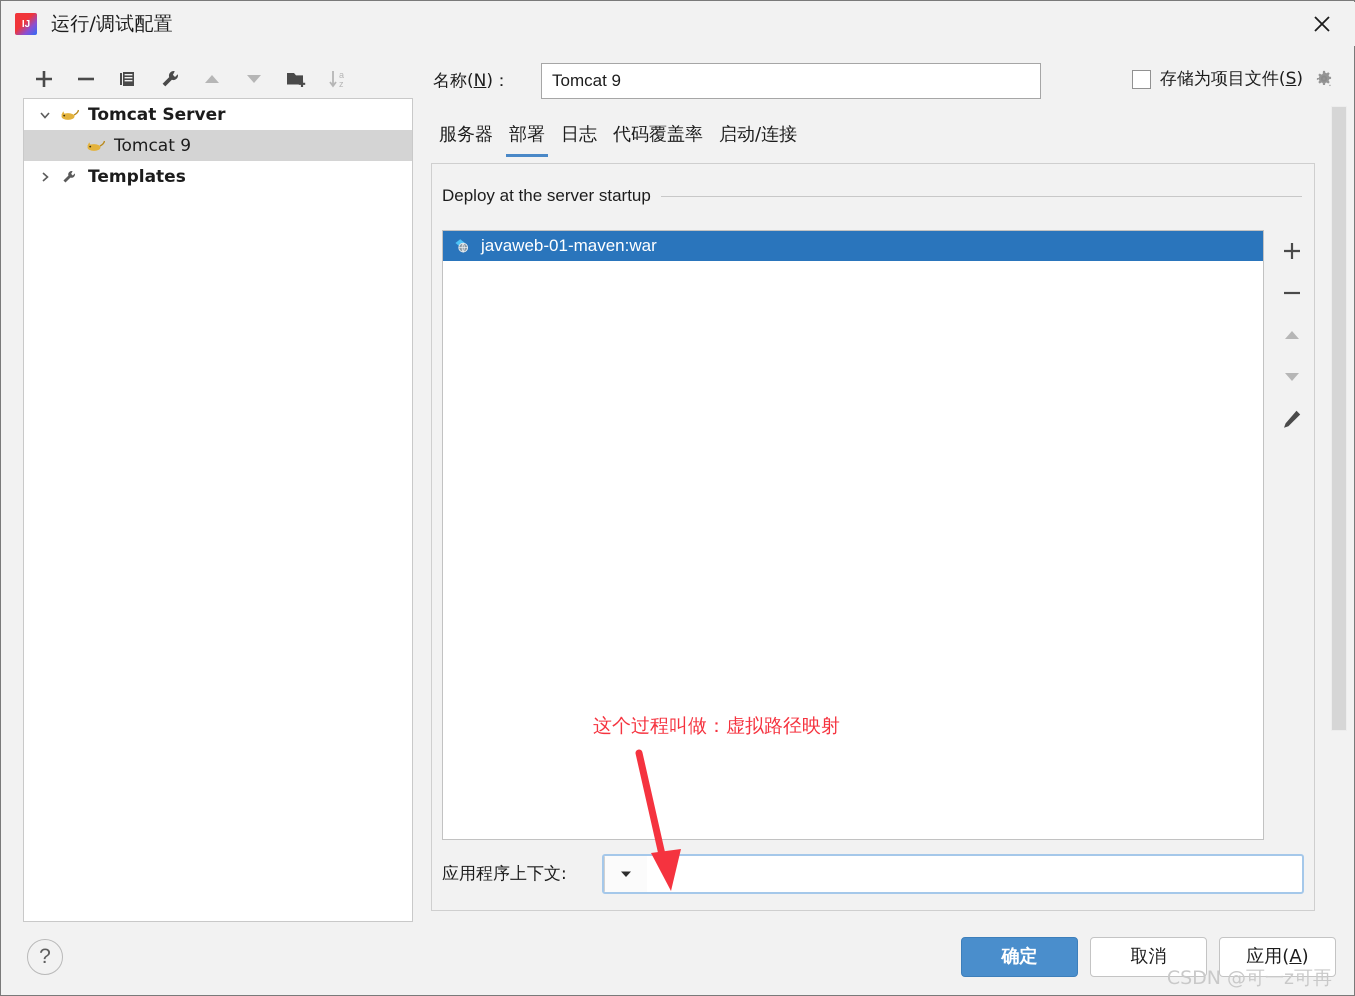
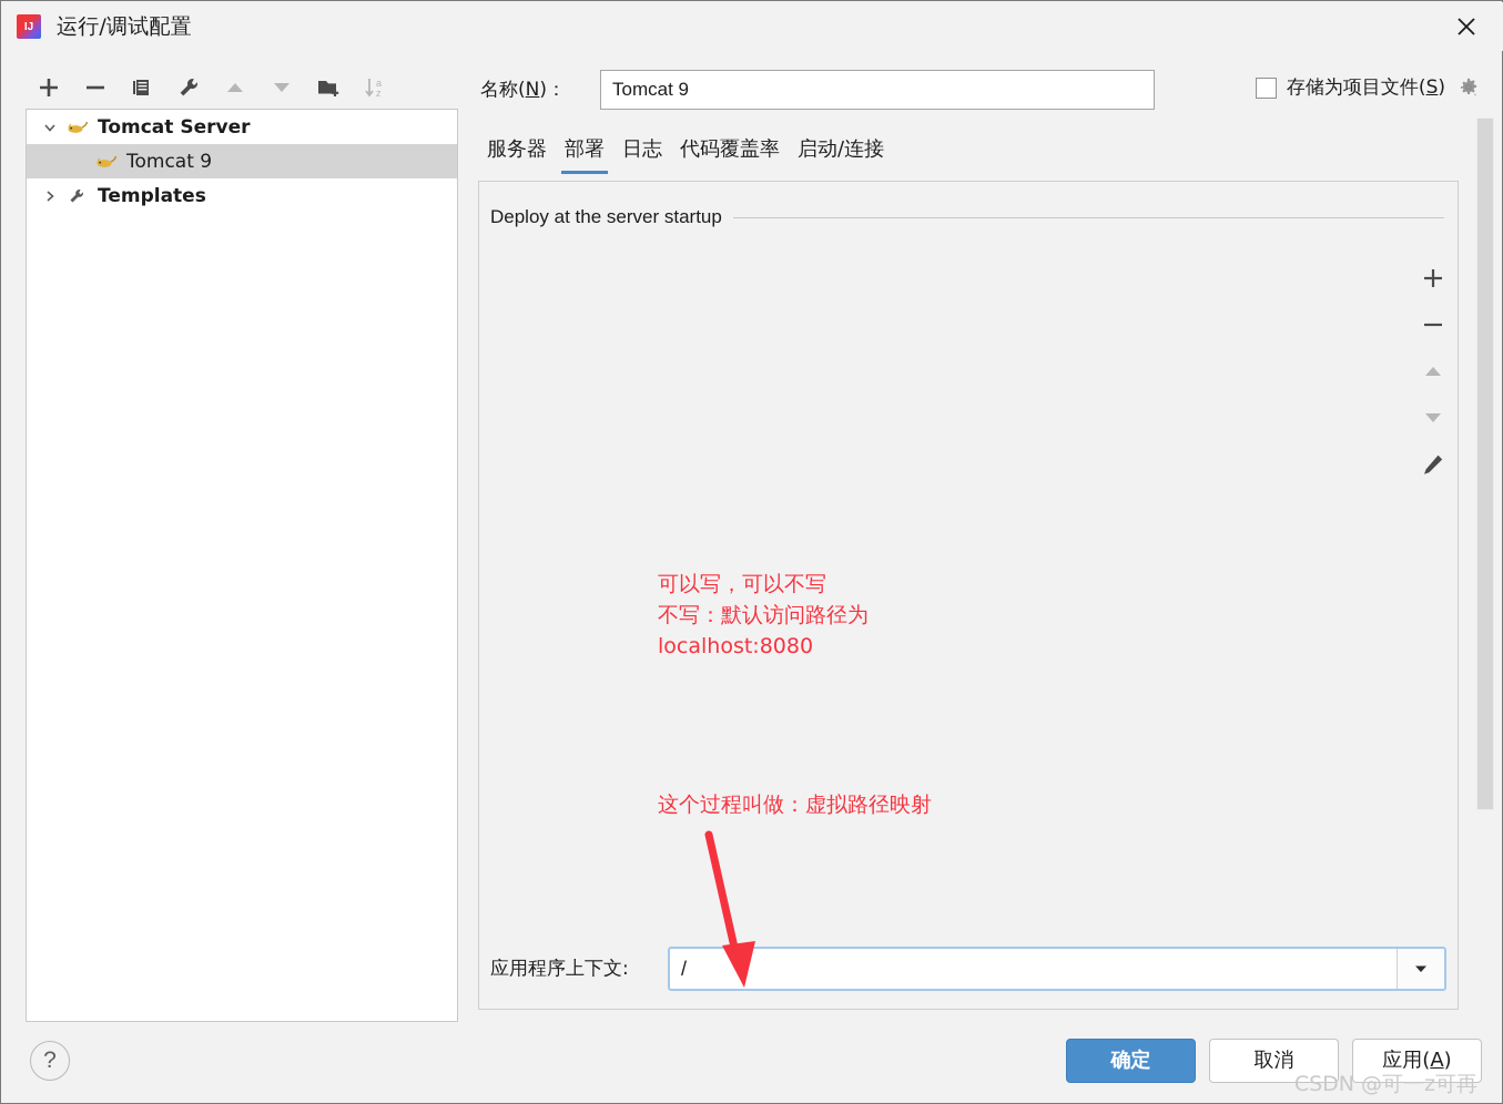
  运行/调试配置
  a
  z
  Tomcat Server
  Tomcat 9
  Templates
  名称(N)：
  Tomcat 9
  存储为项目文件(S)
  服务器
  部署
  日志
  代码覆盖率
  启动/连接
  Deploy at the server startup
- javaweb-01-maven:war
  应用程序上下文:
+ /
+ 可以写，可以不写
+ 不写：默认访问路径为
+ localhost:8080
  这个过程叫做：虚拟路径映射
  ?
  确定
  取消
  应用(A)
  CSDN @可一z可再
